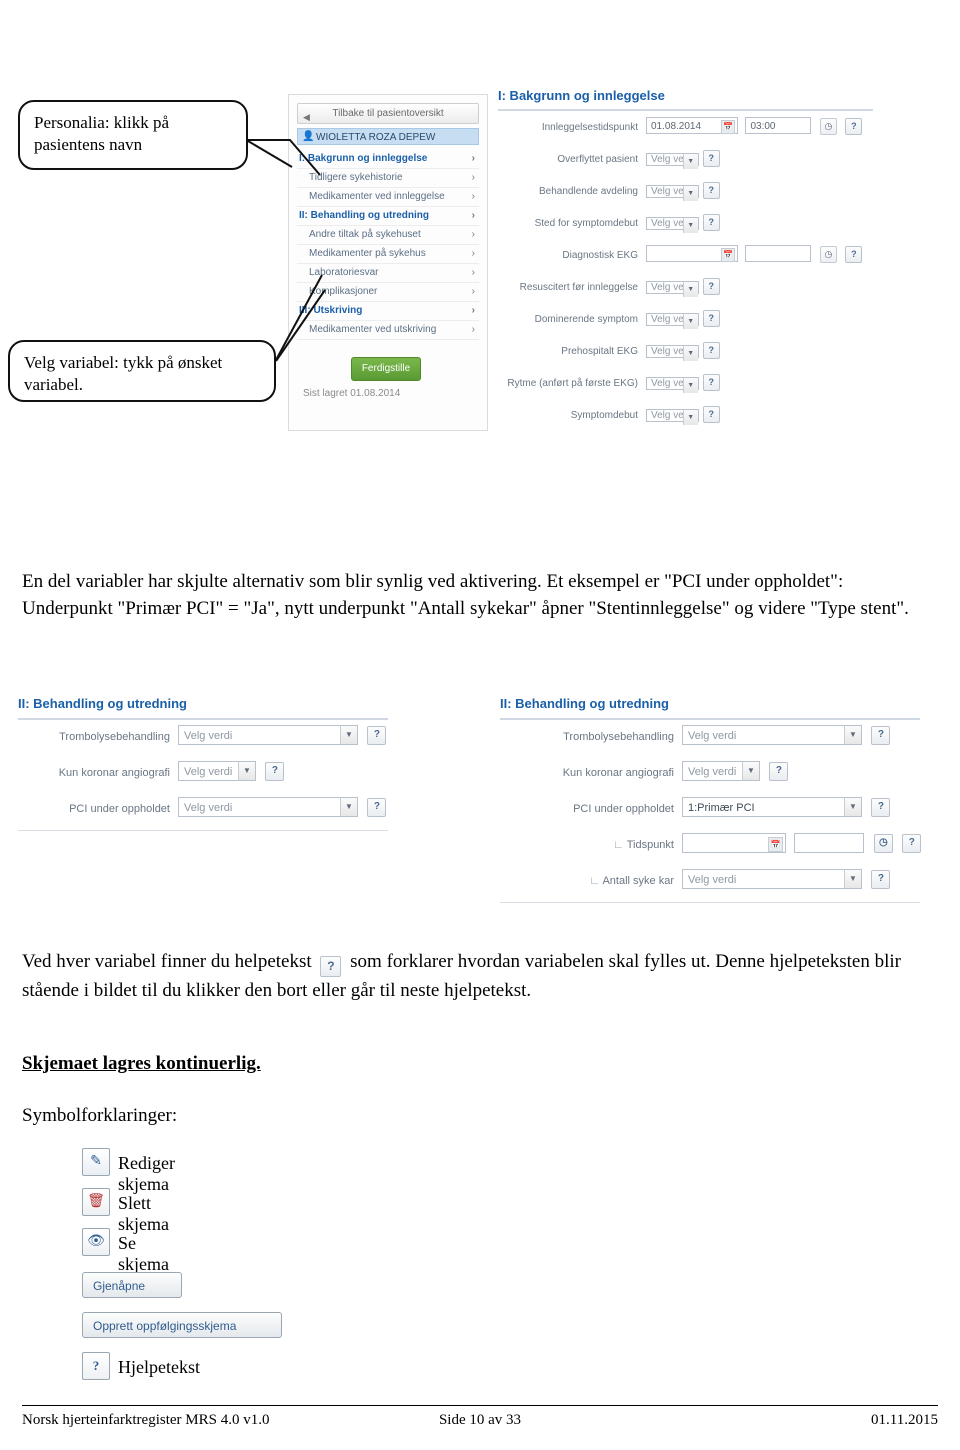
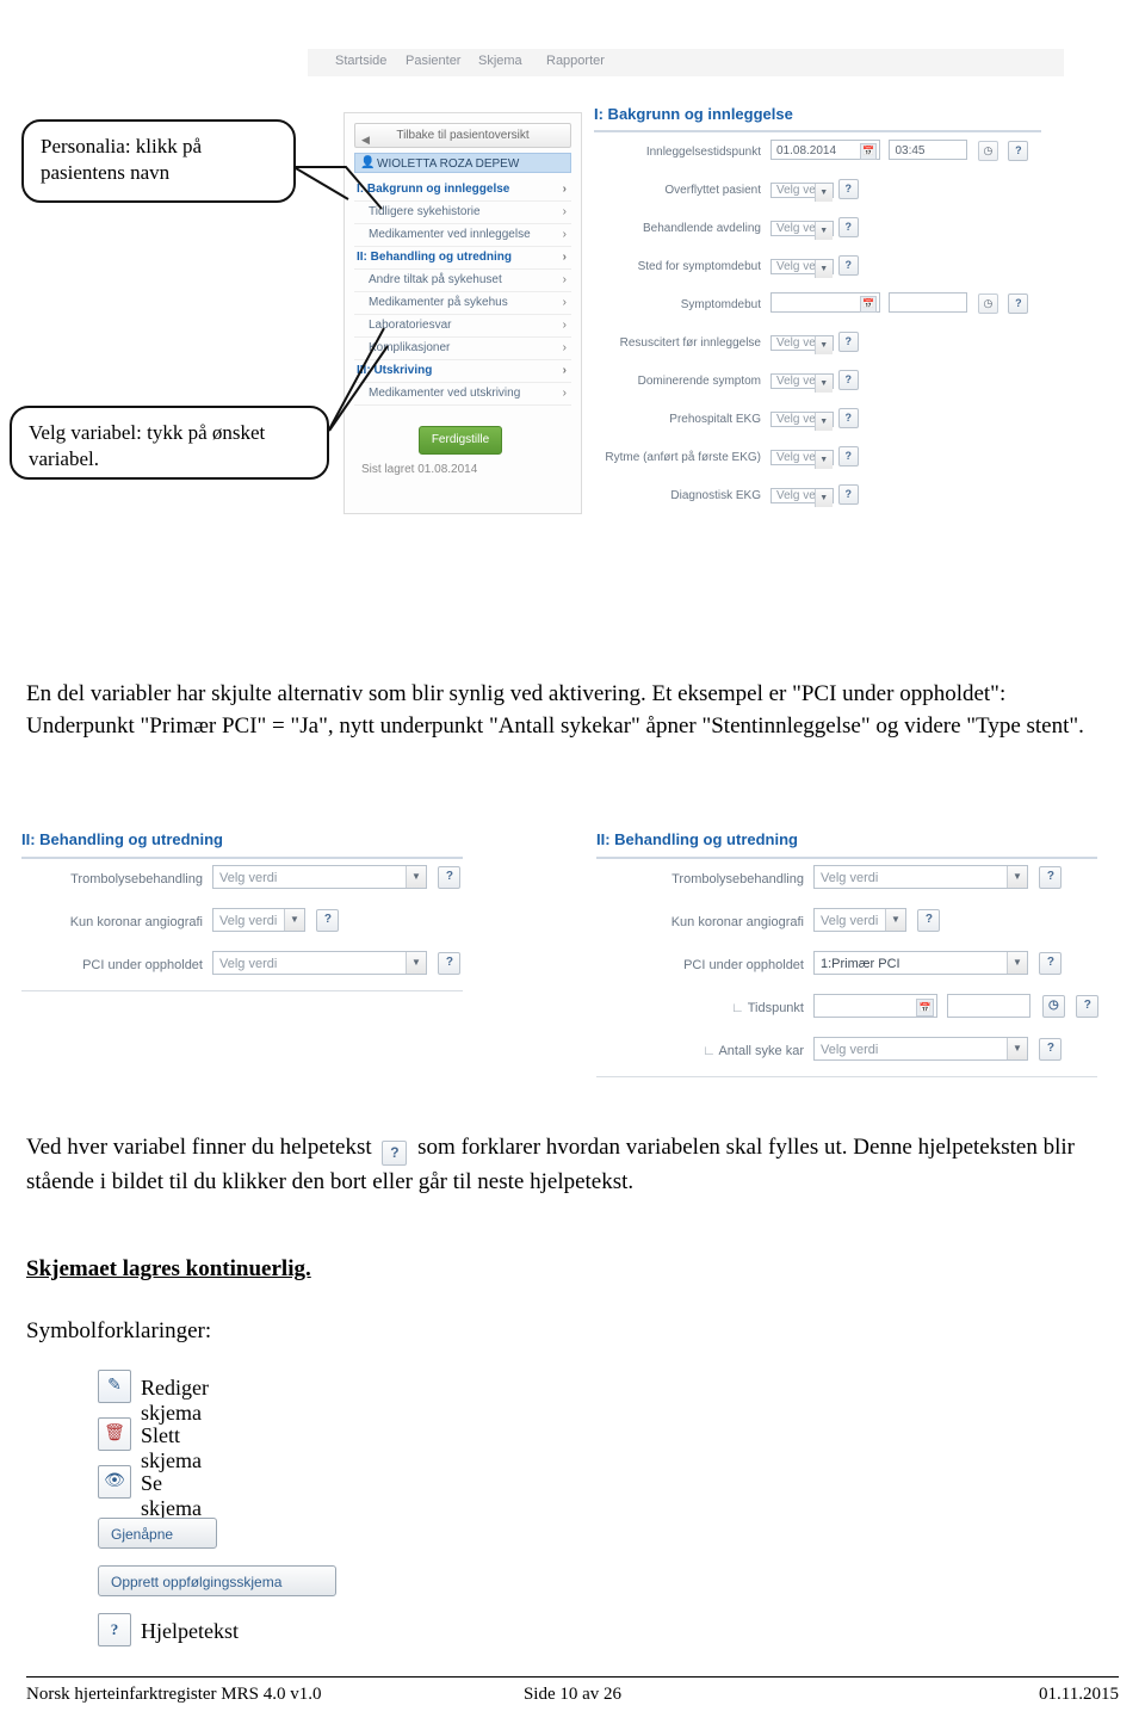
+ Startside
+ Pasienter
+ Skjema
+ Rapporter
  ◀
  Tilbake til pasientoversikt
  👤
  WIOLETTA ROZA DEPEW
  I: Bakgrunn og innleggelse
  ›
  Tidligere sykehistorie
  ›
  Medikamenter ved innleggelse
  ›
  II: Behandling og utredning
  ›
  Andre tiltak på sykehuset
  ›
  Medikamenter på sykehus
  ›
  Laboratoriesvar
  ›
  omplikasjoner
  ›
  II: Utskriving
  ›
  Medikamenter ved utskriving
  ›
  Ferdigstille
  Sist lagret 01.08.2014
  I: Bakgrunn og innleggelse
  Innleggelsestidspunkt
  01.08.2014
  📅
- 03:00 ◷ ?
+ 03:45 ◷ ?
  Overflyttet pasient
  ?
  Behandlende avdeling
  ?
  Sted for symptomdebut
  ?
- Diagnostisk EKG
+ Symptomdebut
  📅
  ◷ ?
  Resuscitert før innleggelse
  ?
  Dominerende symptom
  ?
  Prehospitalt EKG
  ?
  Rytme (anført på første EKG)
  ?
- Symptomdebut
+ Diagnostisk EKG
  ?
  Personalia: klikk på pasientens navn
  Velg variabel: tykk på ønsket variabel.
  En del variabler har skjulte alternativ som blir synlig ved aktivering. Et eksempel er "PCI under oppholdet": Underpunkt "Primær PCI" = "Ja", nytt underpunkt "Antall sykekar" åpner "Stentinnleggelse" og videre "Type stent".
  II: Behandling og utredning
  Trombolysebehandling
  Velg verdi
  ▼
  ?
  Kun koronar angiografi
  Velg verdi
  ▼
  ?
  PCI under oppholdet
  Velg verdi
  ▼
  ?
  II: Behandling og utredning
  Trombolysebehandling
  Velg verdi
  ▼
  ?
  Kun koronar angiografi
  Velg verdi
  ▼
  ?
  PCI under oppholdet
  1:Primær PCI
  ▼
  ?
  ∟ Tidspunkt
  📅
  ◷ ?
  ∟ Antall syke kar
  Velg verdi
  ▼
  ?
  Ved hver variabel finner du helpetekst ? som forklarer hvordan variabelen skal fylles ut. Denne hjelpeteksten blir stående i bildet til du klikker den bort eller går til neste hjelpetekst.
  Skjemaet lagres kontinuerlig.
  Symbolforklaringer:
  ✎
  Rediger skjema
  🗑
  Slett skjema
  👁
  Se skjema
  Gjenåpne
  Opprett oppfølgingsskjema
  ?
  Hjelpetekst
  Norsk hjerteinfarktregister MRS 4.0 v1.0
- Side 10 av 33
+ Side 10 av 26
  01.11.2015
